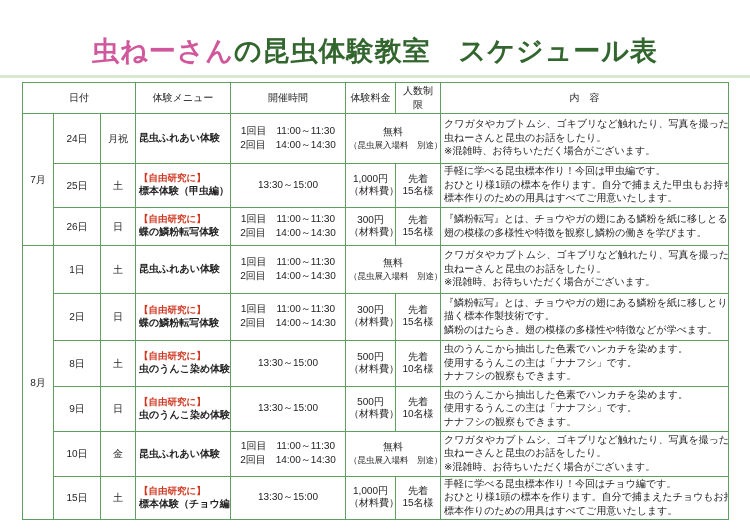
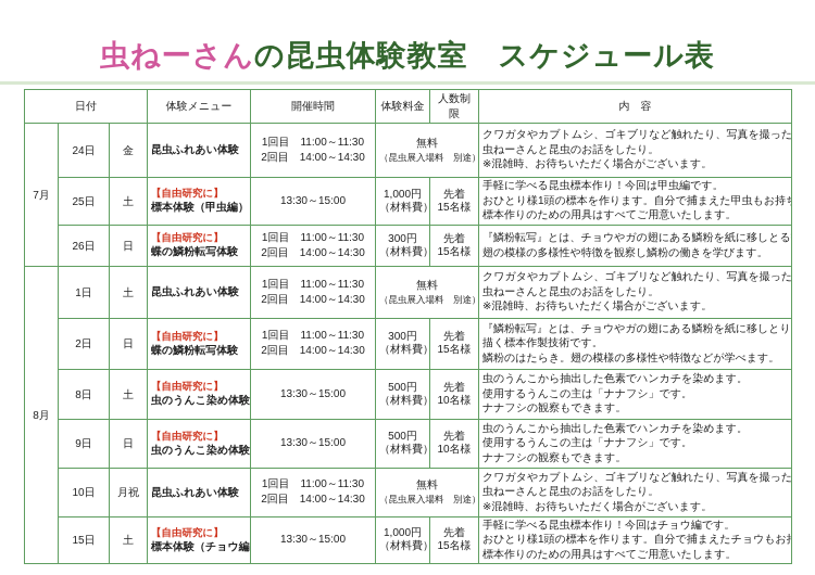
  虫ねーさんの昆虫体験教室 スケジュール表
  日付	体験メニュー	開催時間	体験料金	人数制限	内 容
- 7月	24日	月祝	昆虫ふれあい体験	1回目 11:00～11:30 2回目 14:00～14:30	無料 （昆虫展入場料 別途）	クワガタやカブトムシ、ゴキブリなど触れたり、写真を撮った 虫ねーさんと昆虫のお話をしたり。 ※混雑時、お待ちいただく場合がございます。
+ 7月	24日	金	昆虫ふれあい体験	1回目 11:00～11:30 2回目 14:00～14:30	無料 （昆虫展入場料 別途）	クワガタやカブトムシ、ゴキブリなど触れたり、写真を撮った 虫ねーさんと昆虫のお話をしたり。 ※混雑時、お待ちいただく場合がございます。
  25日	土	【自由研究に】 標本体験（甲虫編）	13:30～15:00	1,000円 （材料費）	先着 15名様	手軽に学べる昆虫標本作り！今回は甲虫編です。 おひとり様1頭の標本を作ります。自分で捕まえた甲虫もお持 標本作りのための用具はすべてご用意いたします。
  26日	日	【自由研究に】 蝶の鱗粉転写体験	1回目 11:00～11:30 2回目 14:00～14:30	300円 （材料費）	先着 15名様	『鱗粉転写』とは、チョウやガの翅にある鱗粉を紙に移しとる 翅の模様の多様性や特徴を観察し鱗粉の働きを学びます。
  8月	1日	土	昆虫ふれあい体験	1回目 11:00～11:30 2回目 14:00～14:30	無料 （昆虫展入場料 別途）	クワガタやカブトムシ、ゴキブリなど触れたり、写真を撮った 虫ねーさんと昆虫のお話をしたり。 ※混雑時、お待ちいただく場合がございます。
  2日	日	【自由研究に】 蝶の鱗粉転写体験	1回目 11:00～11:30 2回目 14:00～14:30	300円 （材料費）	先着 15名様	『鱗粉転写』とは、チョウやガの翅にある鱗粉を紙に移しとり 描く標本作製技術です。 鱗粉のはたらき。翅の模様の多様性や特徴などが学べます。
  8日	土	【自由研究に】 虫のうんこ染め体験	13:30～15:00	500円 （材料費）	先着 10名様	虫のうんこから抽出した色素でハンカチを染めます。 使用するうんこの主は「ナナフシ」です。 ナナフシの観察もできます。
  9日	日	【自由研究に】 虫のうんこ染め体験	13:30～15:00	500円 （材料費）	先着 10名様	虫のうんこから抽出した色素でハンカチを染めます。 使用するうんこの主は「ナナフシ」です。 ナナフシの観察もできます。
- 10日	金	昆虫ふれあい体験	1回目 11:00～11:30 2回目 14:00～14:30	無料 （昆虫展入場料 別途）	クワガタやカブトムシ、ゴキブリなど触れたり、写真を撮った 虫ねーさんと昆虫のお話をしたり。 ※混雑時、お待ちいただく場合がございます。
+ 10日	月祝	昆虫ふれあい体験	1回目 11:00～11:30 2回目 14:00～14:30	無料 （昆虫展入場料 別途）	クワガタやカブトムシ、ゴキブリなど触れたり、写真を撮った 虫ねーさんと昆虫のお話をしたり。 ※混雑時、お待ちいただく場合がございます。
  15日	土	【自由研究に】 標本体験（チョウ編	13:30～15:00	1,000円 （材料費）	先着 15名様	手軽に学べる昆虫標本作り！今回はチョウ編です。 おひとり様1頭の標本を作ります。自分で捕まえたチョウもお 標本作りのための用具はすべてご用意いたします。
